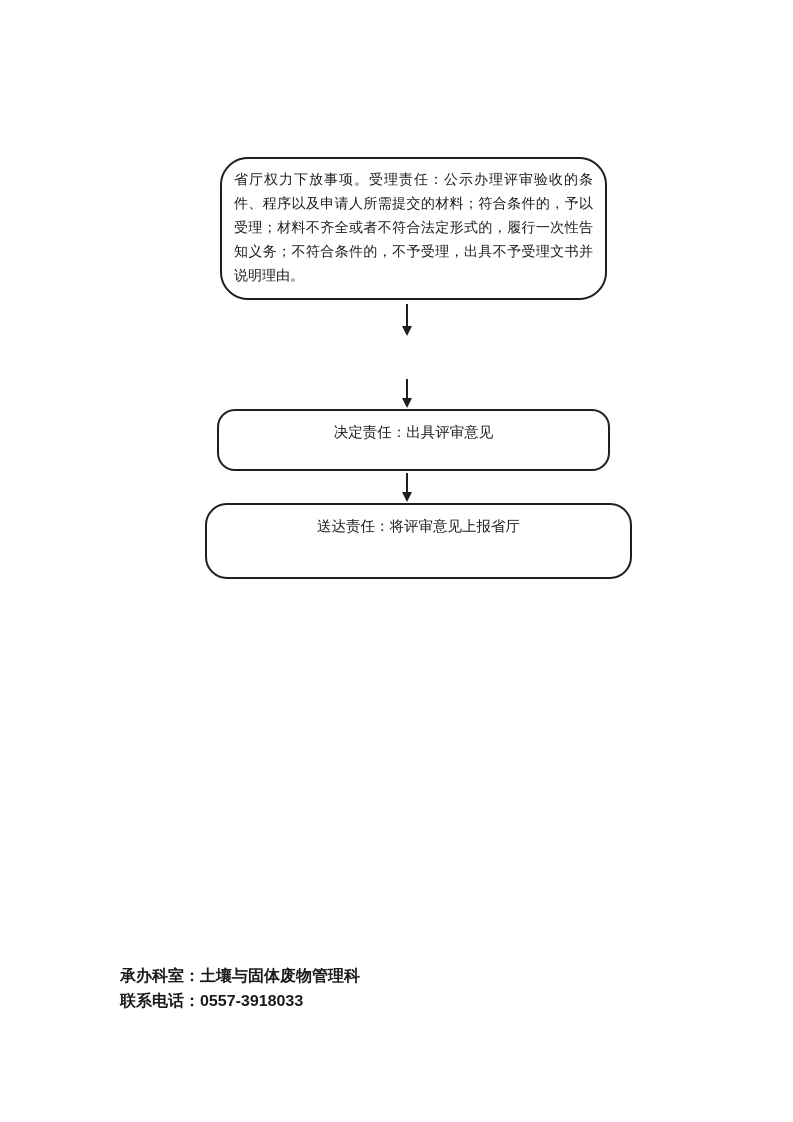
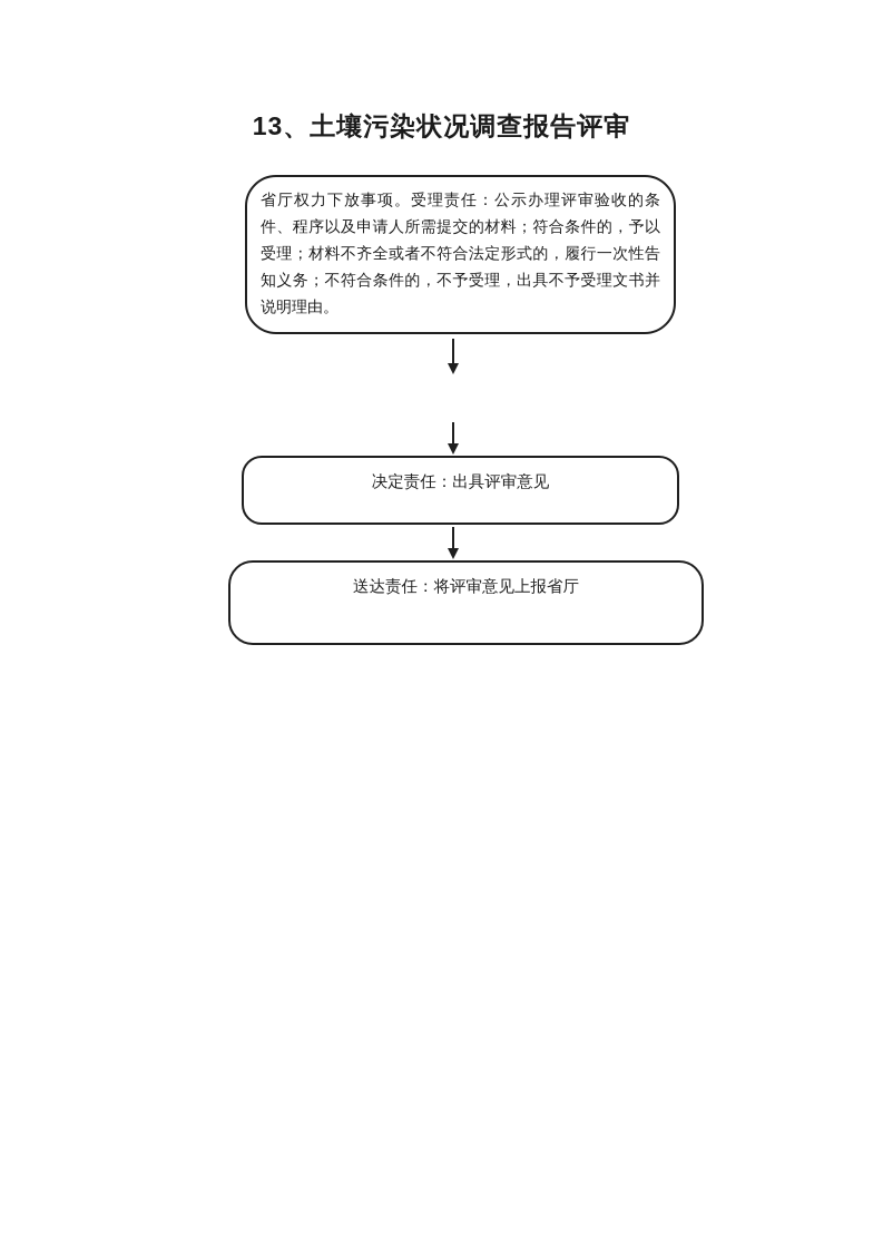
+ 13、土壤污染状况调查报告评审
  省厅权力下放事项。受理责任：公示办理评审验收的条件、程序以及申请人所需提交的材料；符合条件的，予以受理；材料不齐全或者不符合法定形式的，履行一次性告知义务；不符合条件的，不予受理，出具不予受理文书并说明理由。
  决定责任：出具评审意见
  送达责任：将评审意见上报省厅
- 承办科室：土壤与固体废物管理科
- 联系电话：0557-3918033
